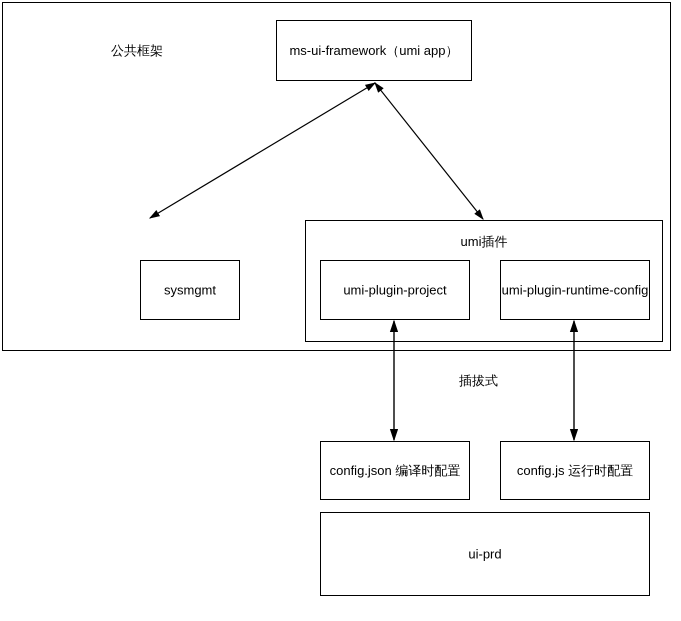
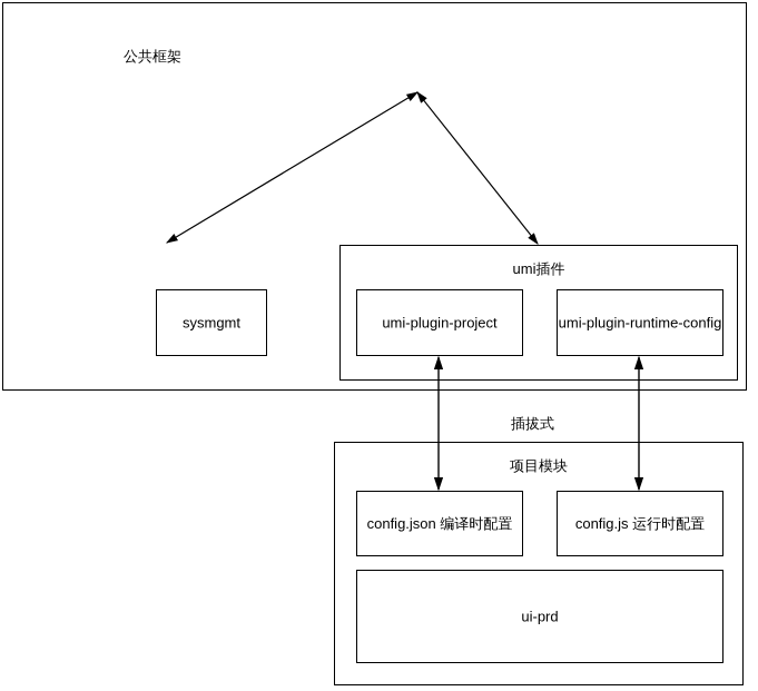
  公共框架
- ms-ui-framework（umi app）
  sysmgmt
  umi插件
  umi-plugin-project
  umi-plugin-runtime-config
  插拔式
+ 项目模块
  config.json 编译时配置
  config.js 运行时配置
  ui-prd
